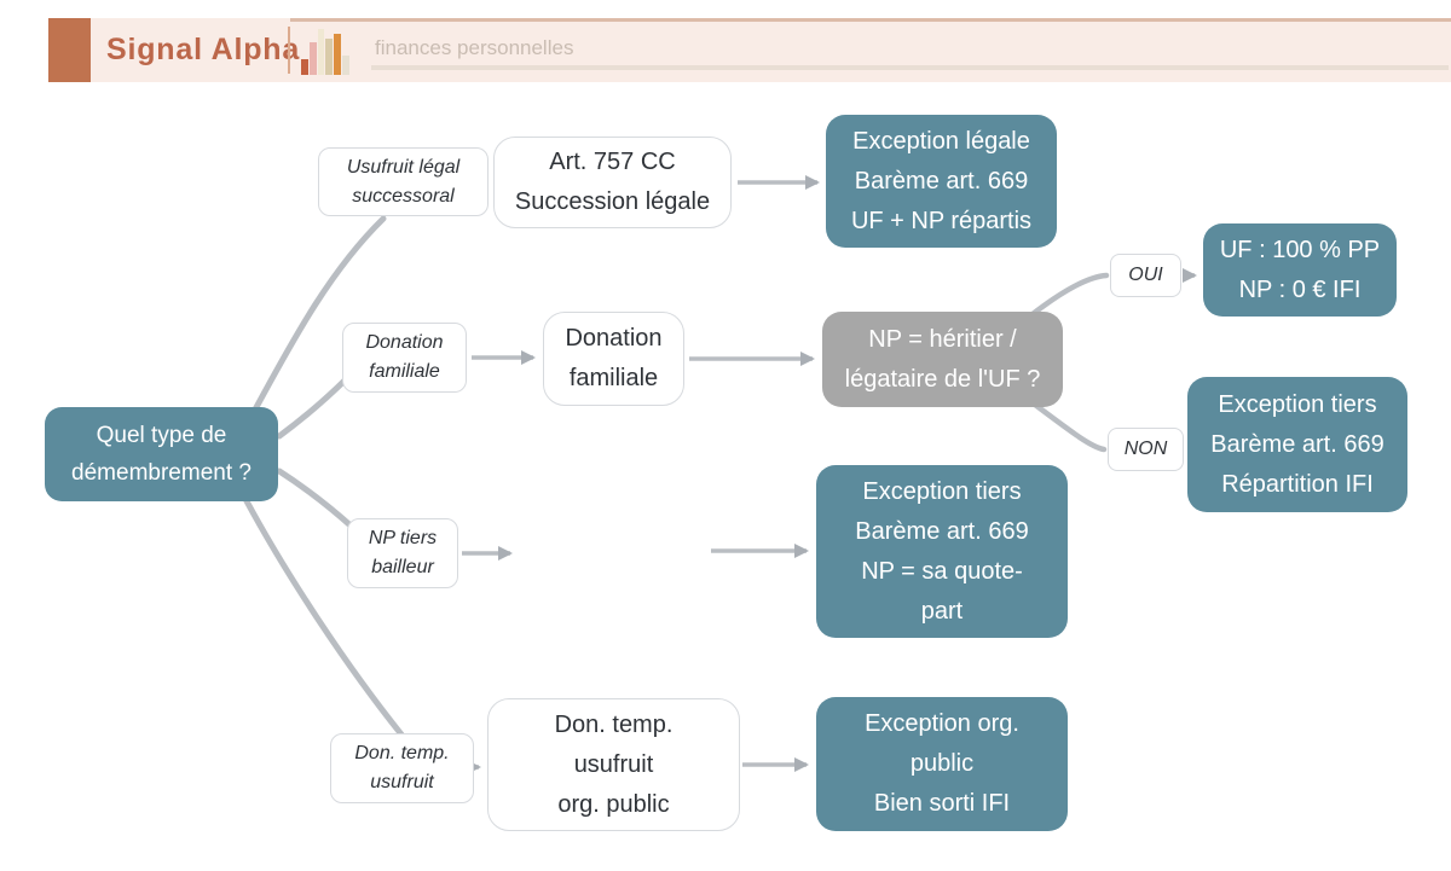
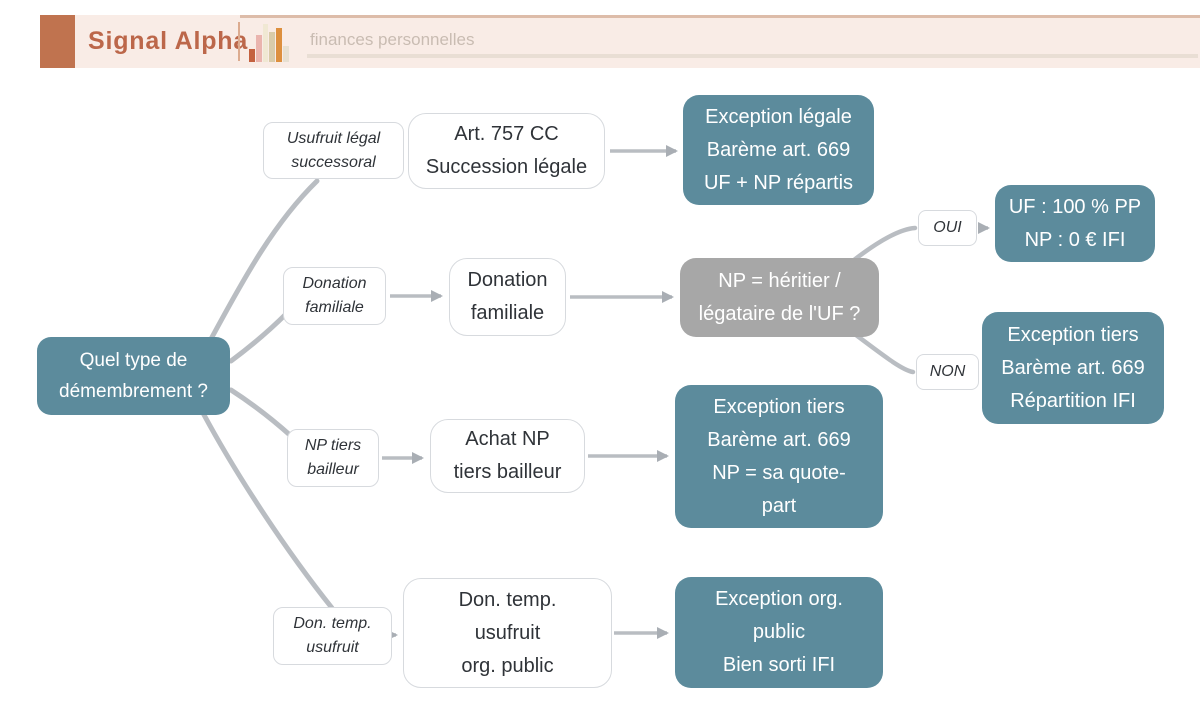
  Signal Alpha
  finances personnelles
  Quel type de
  démembrement ?
  Usufruit légal
  successoral
  Art. 757 CC
  Succession légale
  Exception légale
  Barème art. 669
  UF + NP répartis
  Donation
  familiale
  Donation
  familiale
  NP = héritier /
  légataire de l'UF ?
  OUI
  UF : 100 % PP
  NP : 0 € IFI
  NON
  Exception tiers
  Barème art. 669
  Répartition IFI
  NP tiers
  bailleur
+ Achat NP
+ tiers bailleur
  Exception tiers
  Barème art. 669
  NP = sa quote-
  part
  Don. temp.
  usufruit
  Don. temp.
  usufruit
  org. public
  Exception org.
  public
  Bien sorti IFI
